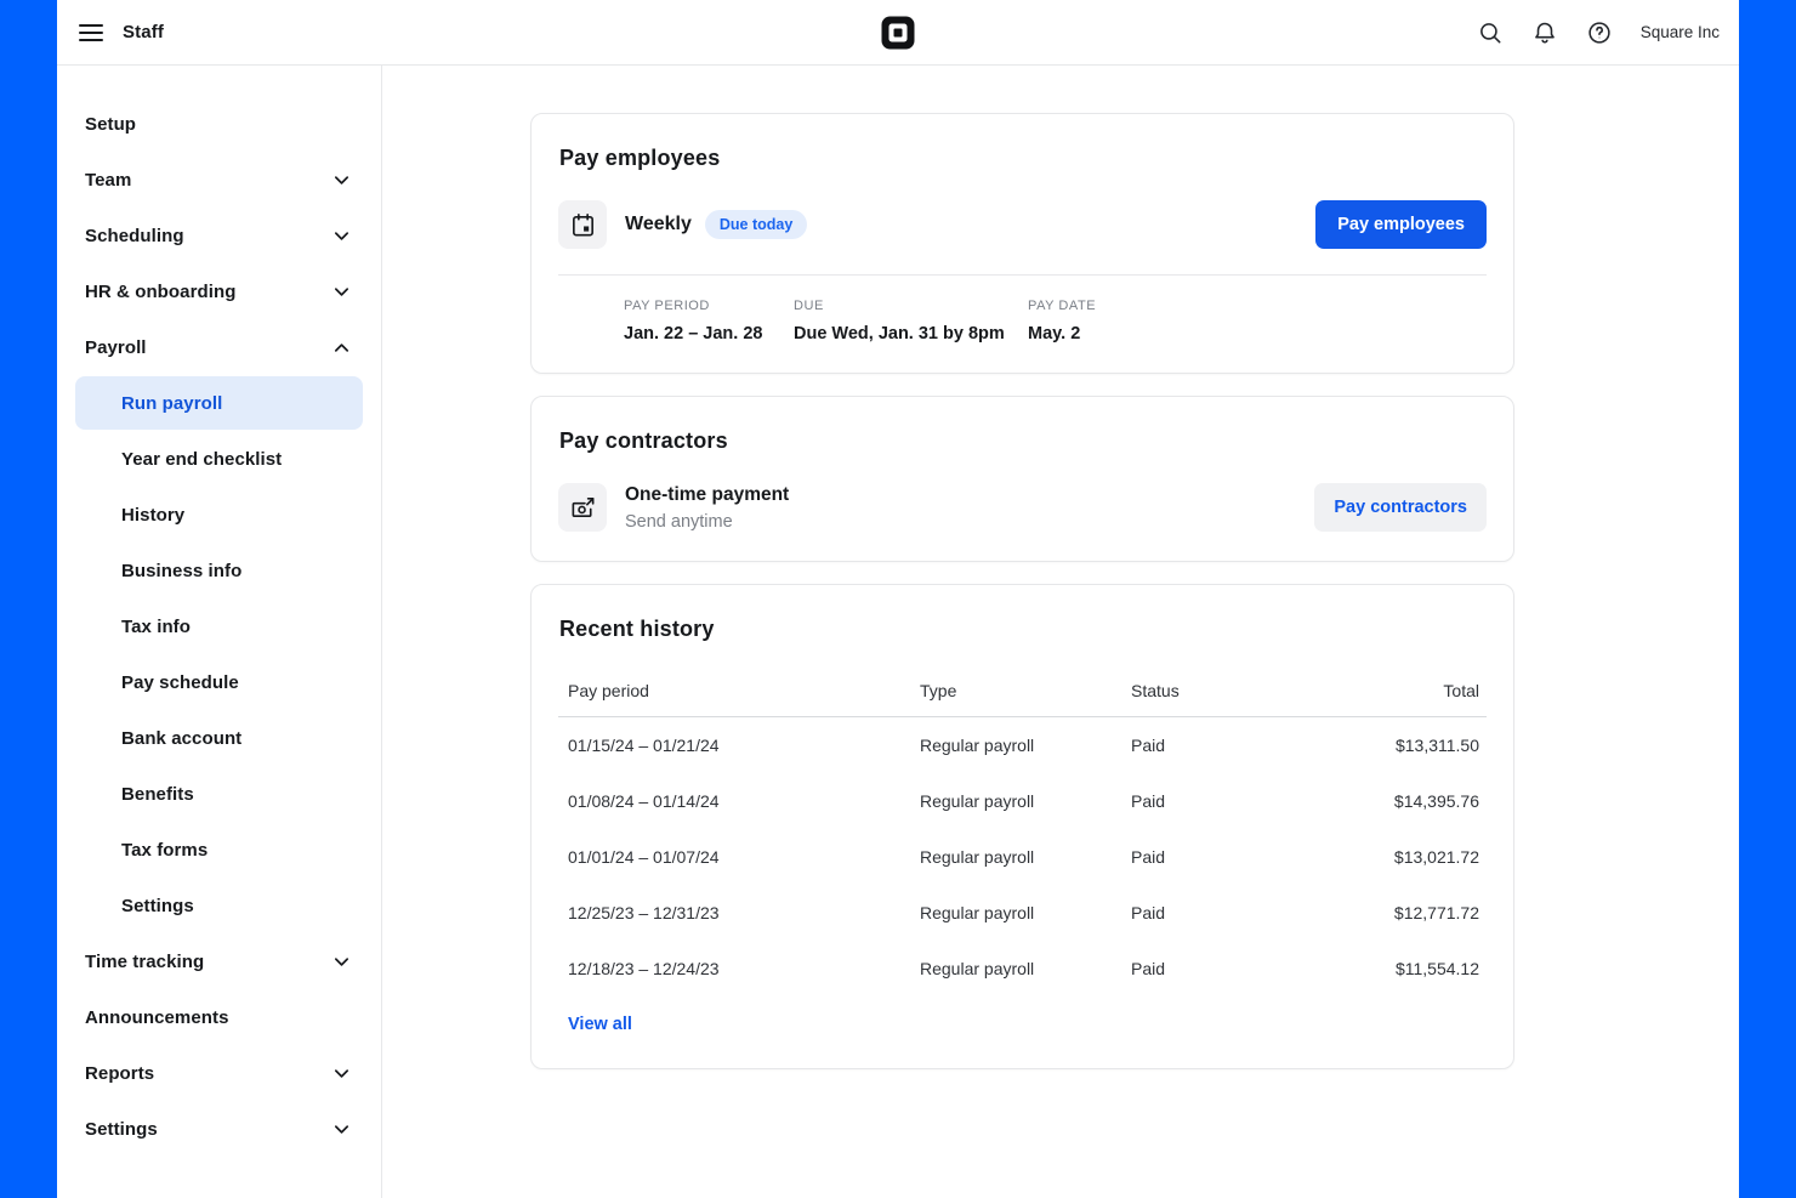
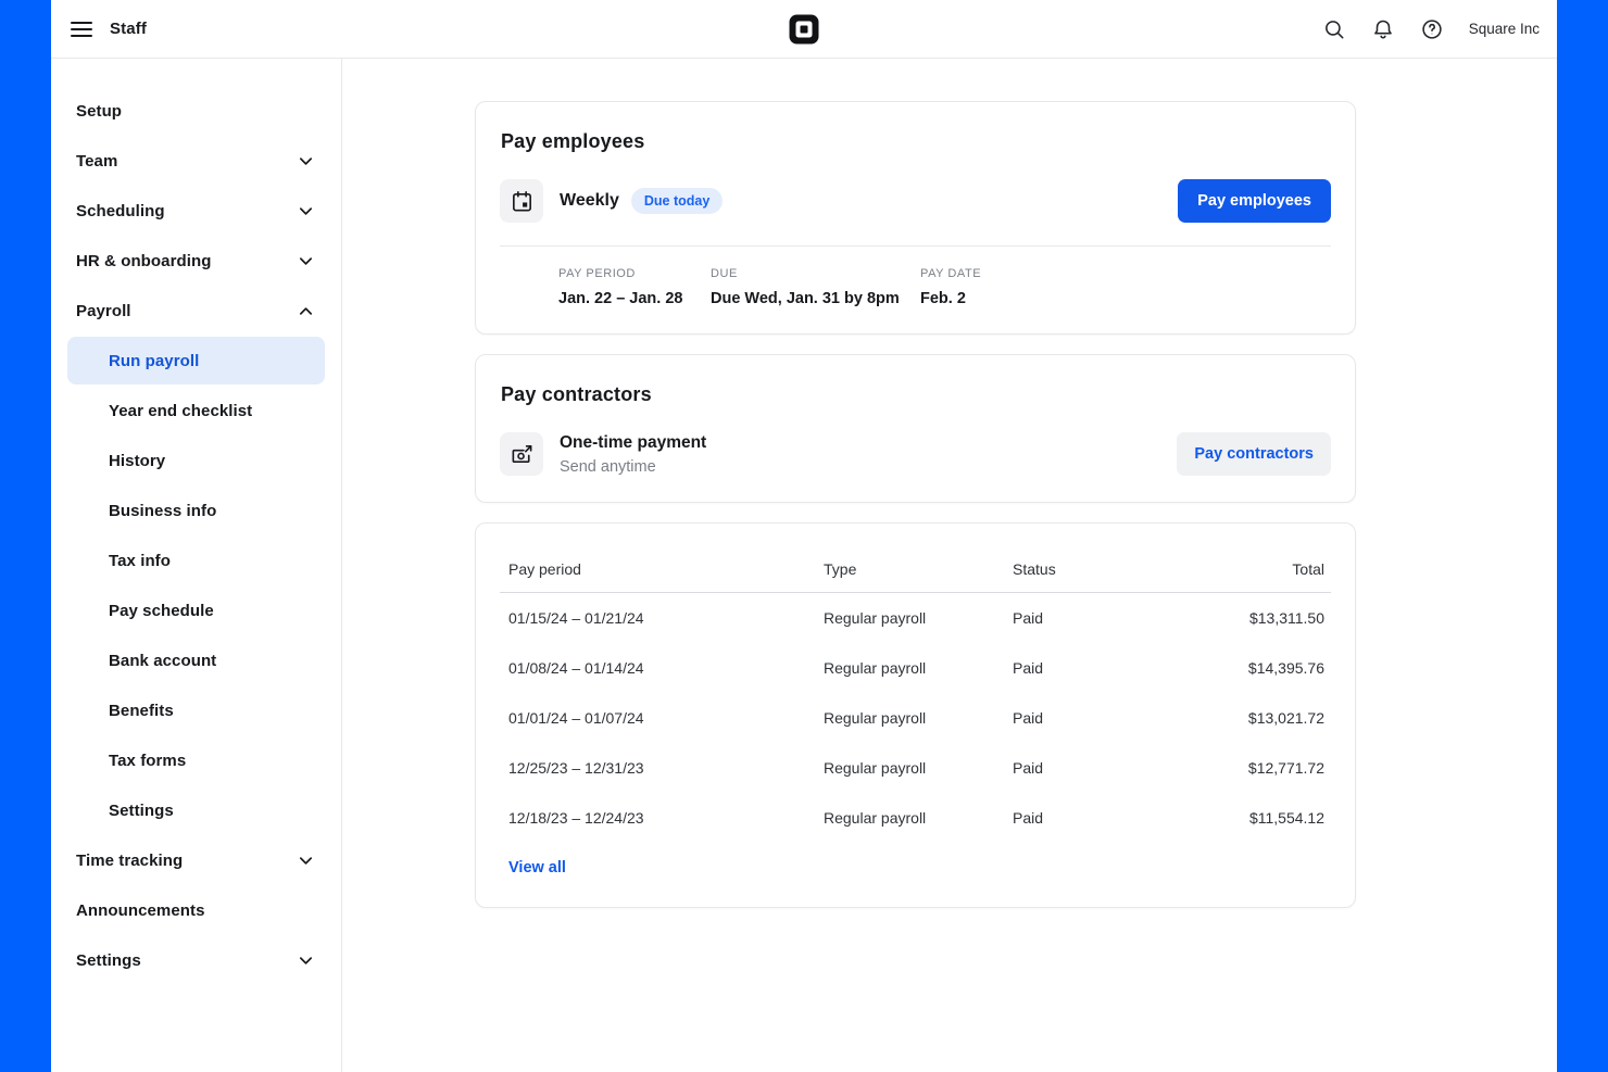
  Staff
  Square Inc
  Setup
  Team
  Scheduling
  HR & onboarding
  Payroll
  Run payroll
  Year end checklist
  History
  Business info
  Tax info
  Pay schedule
  Bank account
  Benefits
  Tax forms
  Settings
  Time tracking
  Announcements
- Reports
  Settings
  Pay employees
  Weekly
  Due today
  Pay employees
  PAY PERIOD
  Jan. 22 – Jan. 28
  DUE
  Due Wed, Jan. 31 by 8pm
  PAY DATE
- May. 2
+ Feb. 2
  Pay contractors
  One-time payment
  Send anytime
  Pay contractors
- Recent history
  Pay period
  Type
  Status
  Total
  01/15/24 – 01/21/24
  Regular payroll
  Paid
  $13,311.50
  01/08/24 – 01/14/24
  Regular payroll
  Paid
  $14,395.76
  01/01/24 – 01/07/24
  Regular payroll
  Paid
  $13,021.72
  12/25/23 – 12/31/23
  Regular payroll
  Paid
  $12,771.72
  12/18/23 – 12/24/23
  Regular payroll
  Paid
  $11,554.12
  View all
